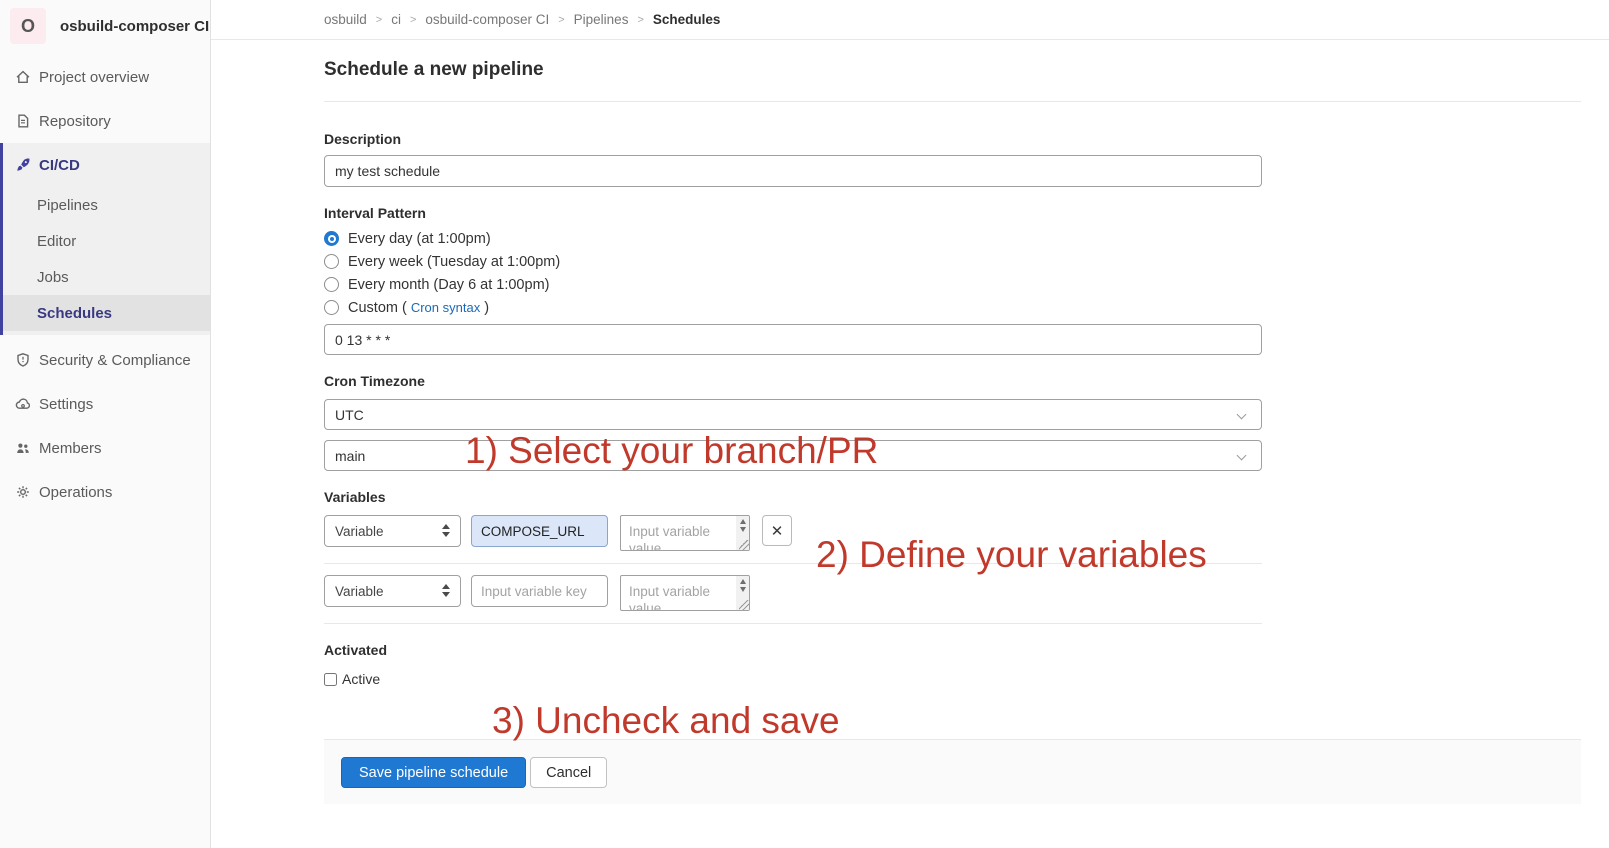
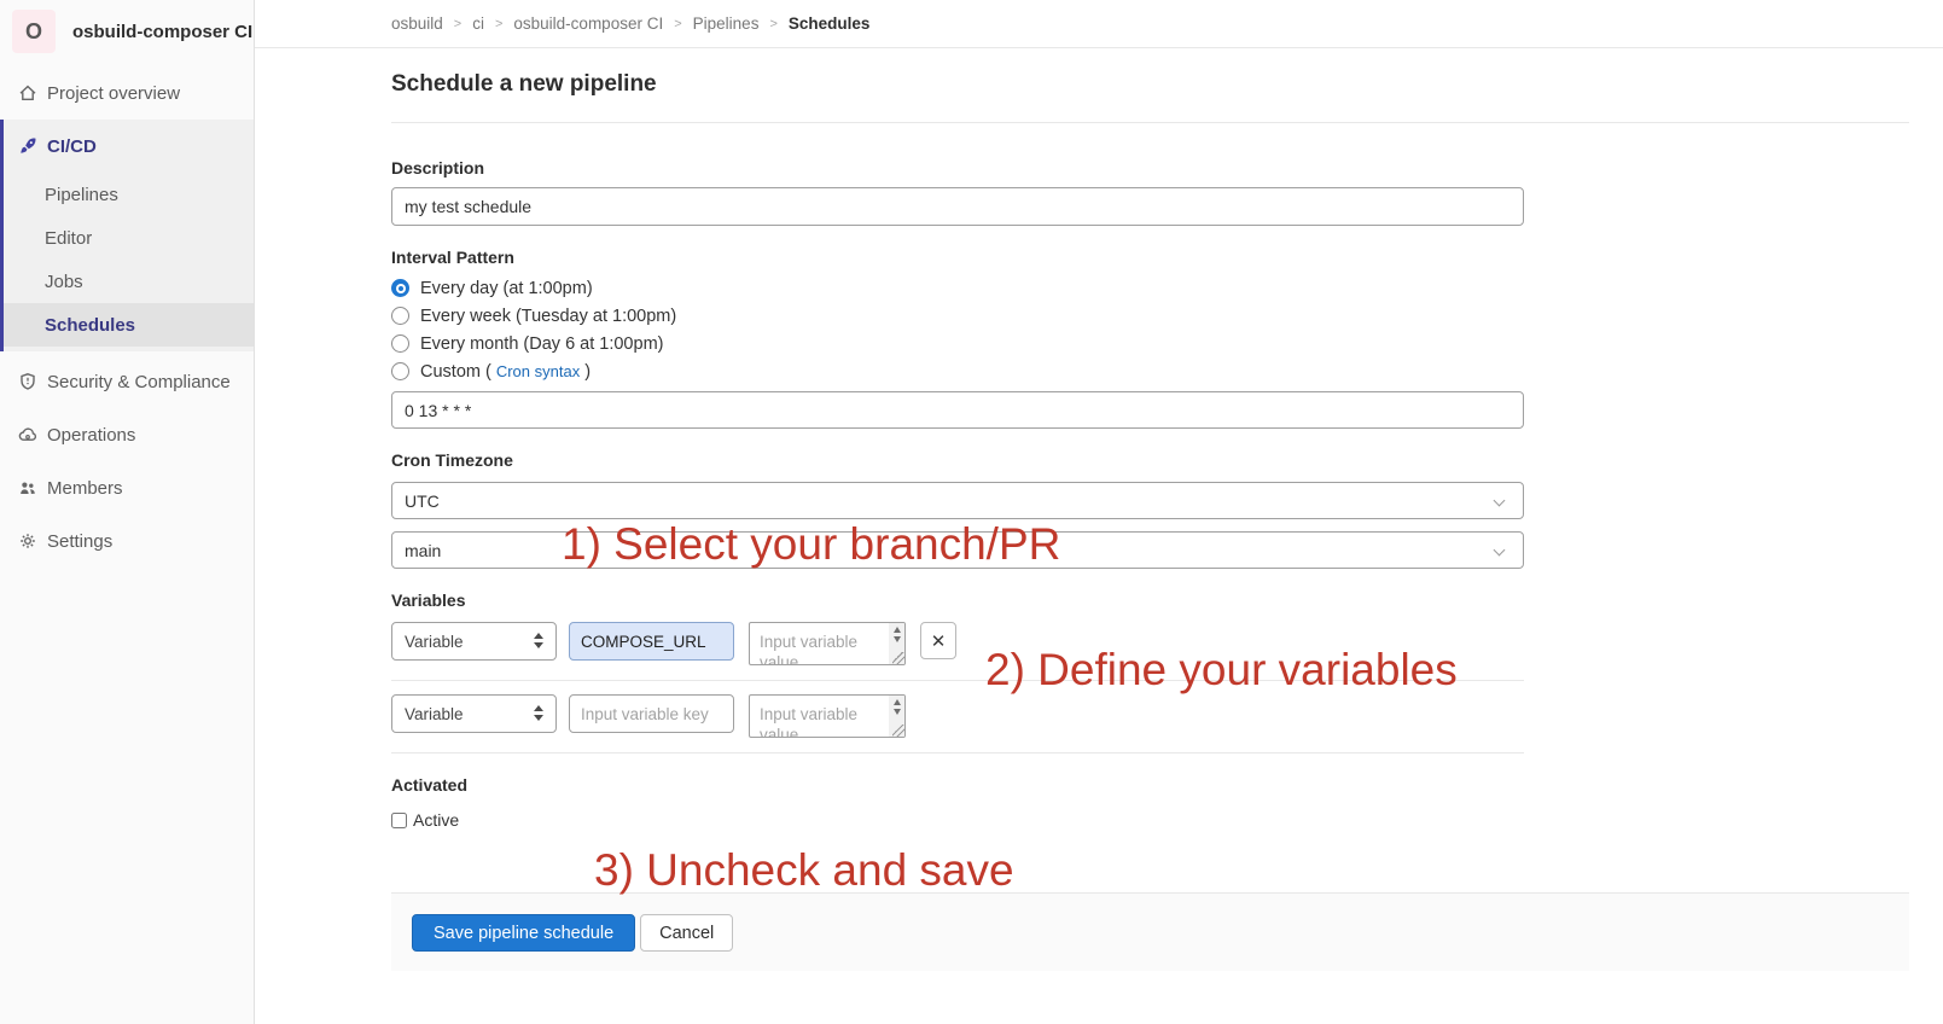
  O
  osbuild-composer CI
  Project overview
- Repository
  CI/CD
  Pipelines
  Editor
  Jobs
  Schedules
  Security & Compliance
- Settings
+ Operations
  Members
- Operations
+ Settings
  osbuild
  >
  ci
  >
  osbuild-composer CI
  >
  Pipelines
  >
  Schedules
  Schedule a new pipeline
  Description
  my test schedule
  Interval Pattern
  Every day (at 1:00pm)
  Every week (Tuesday at 1:00pm)
  Every month (Day 6 at 1:00pm)
  Custom (
  Cron syntax
  )
  0 13 * * *
  Cron Timezone
  UTC
  main
  Variables
  Variable
  COMPOSE_URL
  Input variable value
  ✕
  Variable
  Input variable key
  Input variable value
  Activated
  Active
  Save pipeline schedule
  Cancel
  1) Select your branch/PR
  2) Define your variables
  3) Uncheck and save
